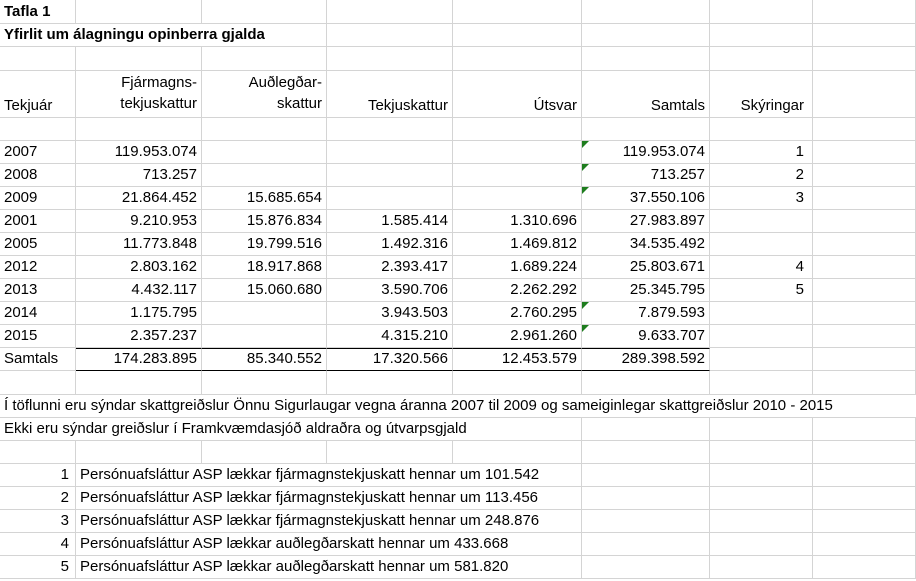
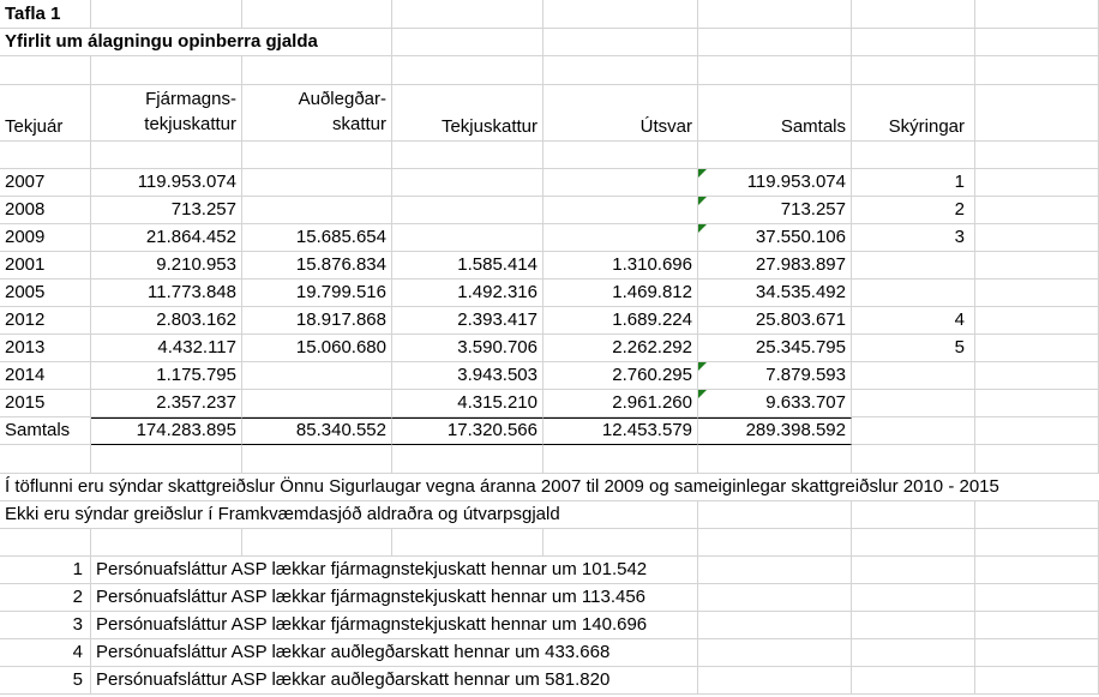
  Tafla 1
  Yfirlit um álagningu opinberra gjalda
  Tekjuár
  Fjármagns-
  tekjuskattur
  Auðlegðar-
  skattur
  Tekjuskattur
  Útsvar
  Samtals
  Skýringar
  2007
  119.953.074
  119.953.074
  1
  2008
  713.257
  713.257
  2
  2009
  21.864.452
  15.685.654
  37.550.106
  3
  2001
  9.210.953
  15.876.834
  1.585.414
  1.310.696
  27.983.897
  2005
  11.773.848
  19.799.516
  1.492.316
  1.469.812
  34.535.492
  2012
  2.803.162
  18.917.868
  2.393.417
  1.689.224
  25.803.671
  4
  2013
  4.432.117
  15.060.680
  3.590.706
  2.262.292
  25.345.795
  5
  2014
  1.175.795
  3.943.503
  2.760.295
  7.879.593
  2015
  2.357.237
  4.315.210
  2.961.260
  9.633.707
  Samtals
  174.283.895
  85.340.552
  17.320.566
  12.453.579
  289.398.592
  Í töflunni eru sýndar skattgreiðslur Önnu Sigurlaugar vegna áranna 2007 til 2009 og sameiginlegar skattgreiðslur 2010 - 2015
  Ekki eru sýndar greiðslur í Framkvæmdasjóð aldraðra og útvarpsgjald
  1
  Persónuafsláttur ASP lækkar fjármagnstekjuskatt hennar um 101.542
  2
  Persónuafsláttur ASP lækkar fjármagnstekjuskatt hennar um 113.456
  3
- Persónuafsláttur ASP lækkar fjármagnstekjuskatt hennar um 248.876
+ Persónuafsláttur ASP lækkar fjármagnstekjuskatt hennar um 140.696
  4
  Persónuafsláttur ASP lækkar auðlegðarskatt hennar um 433.668
  5
  Persónuafsláttur ASP lækkar auðlegðarskatt hennar um 581.820
